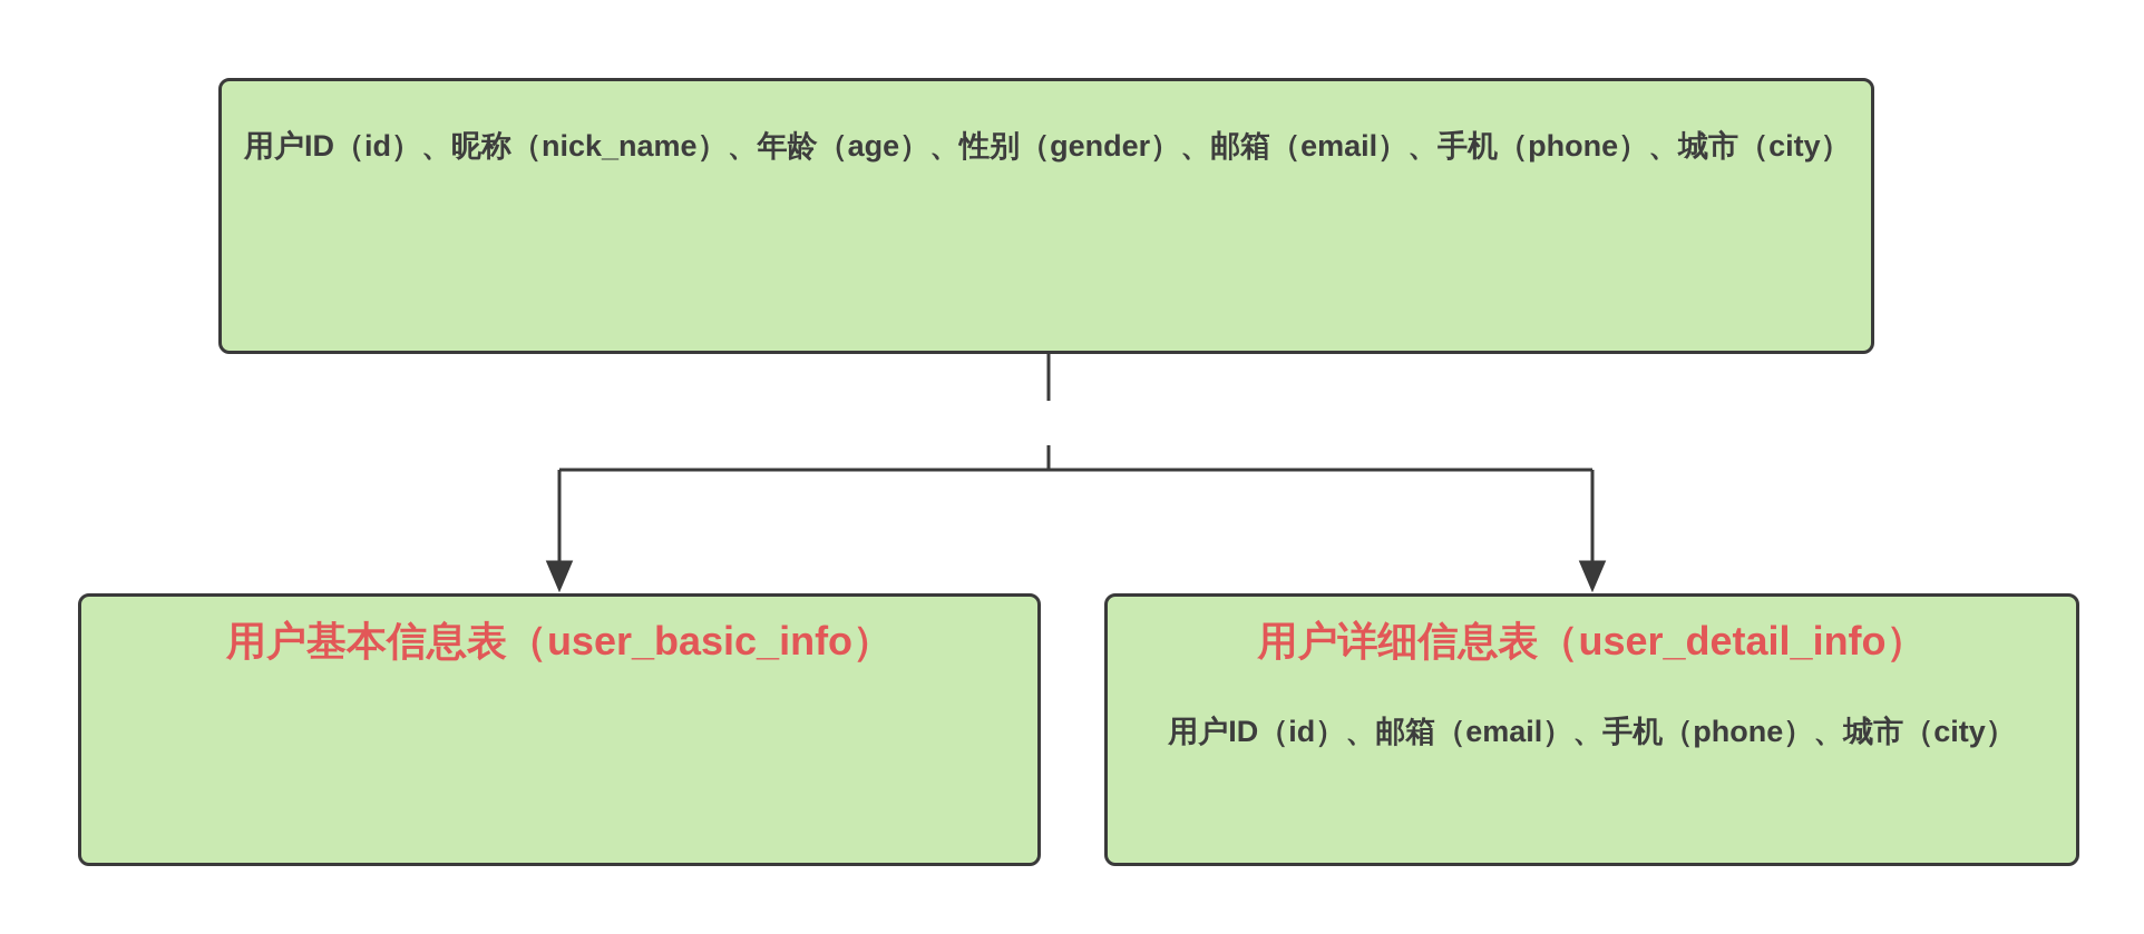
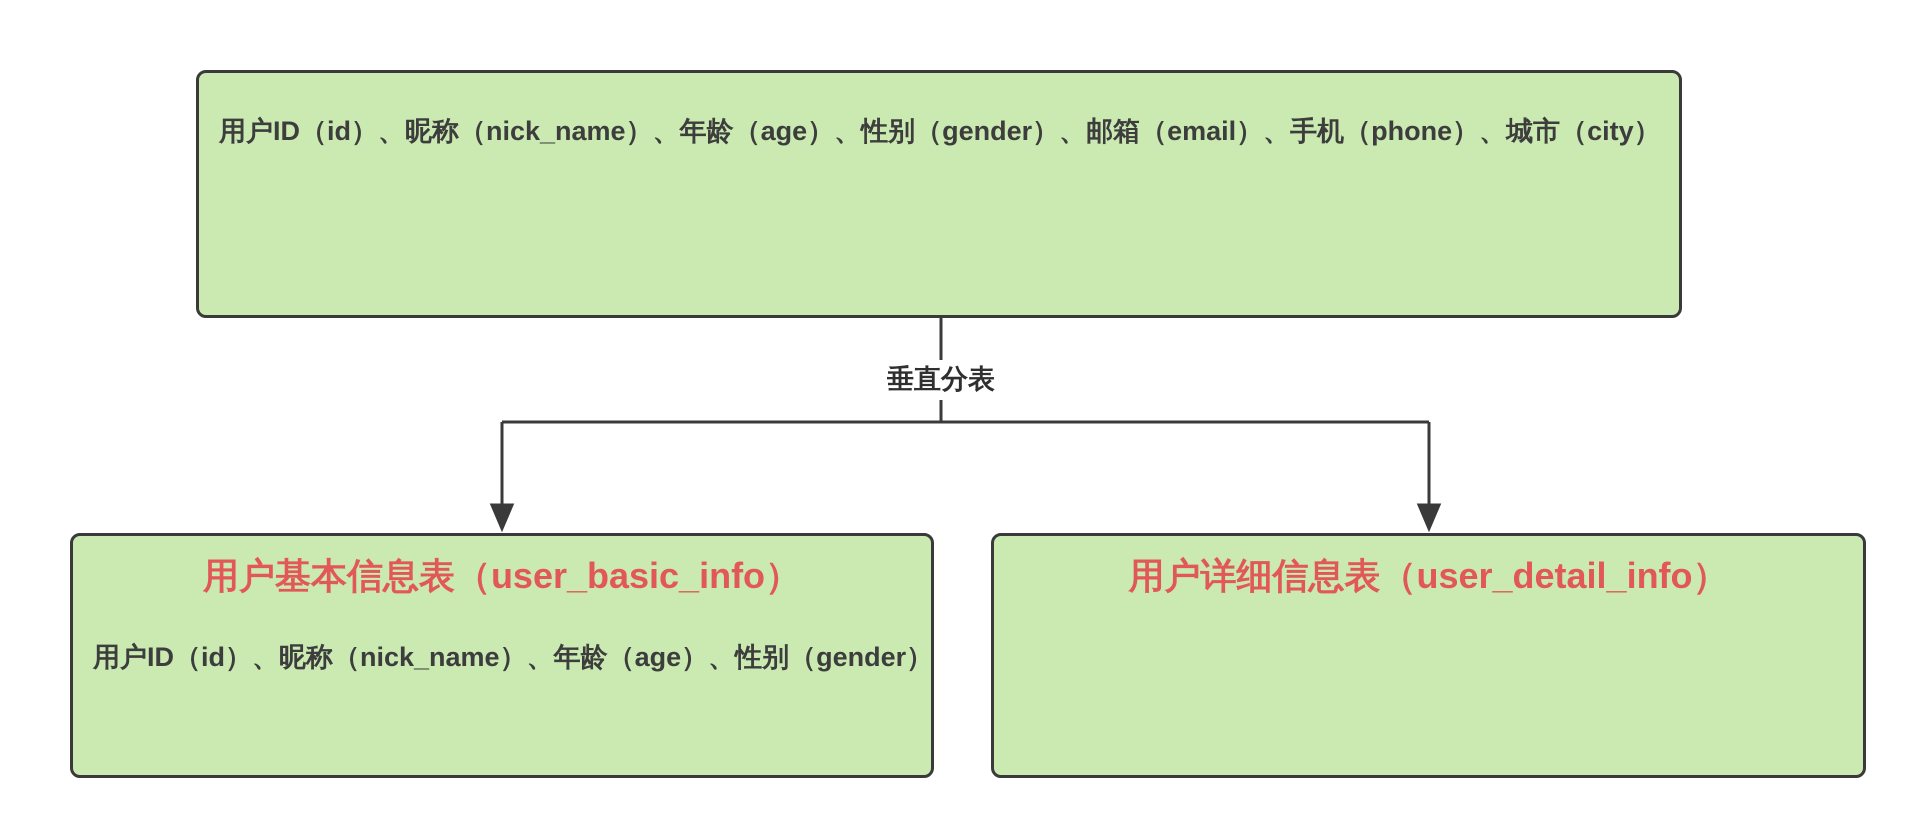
+ 垂直分表
  用户ID（id）、昵称（nick_name）、年龄（age）、性别（gender）、邮箱（email）、手机（phone）、城市（city）
  用户基本信息表（user_basic_info）
+ 用户ID（id）、昵称（nick_name）、年龄（age）、性别（gender）
  用户详细信息表（user_detail_info）
- 用户ID（id）、邮箱（email）、手机（phone）、城市（city）
